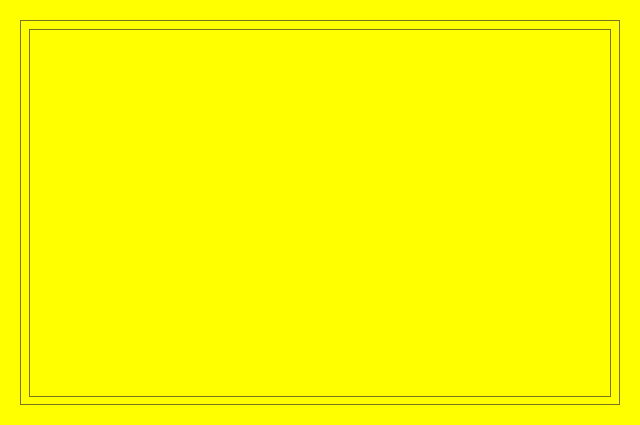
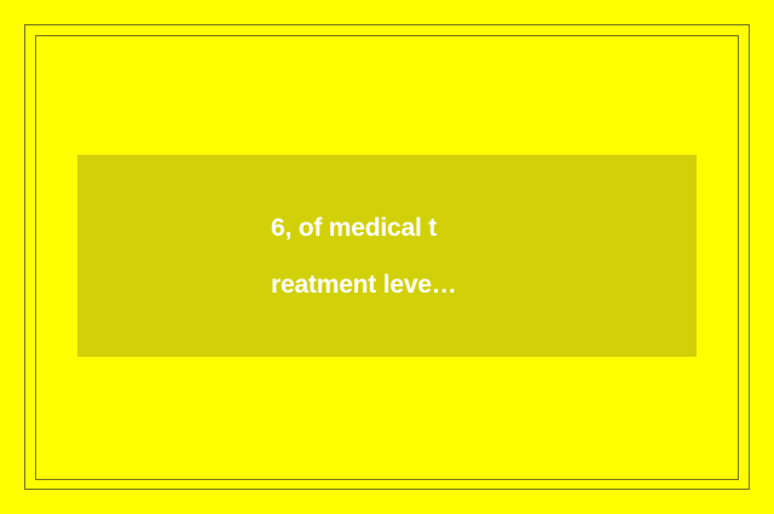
+ 6, of medical t
+ reatment leve…
